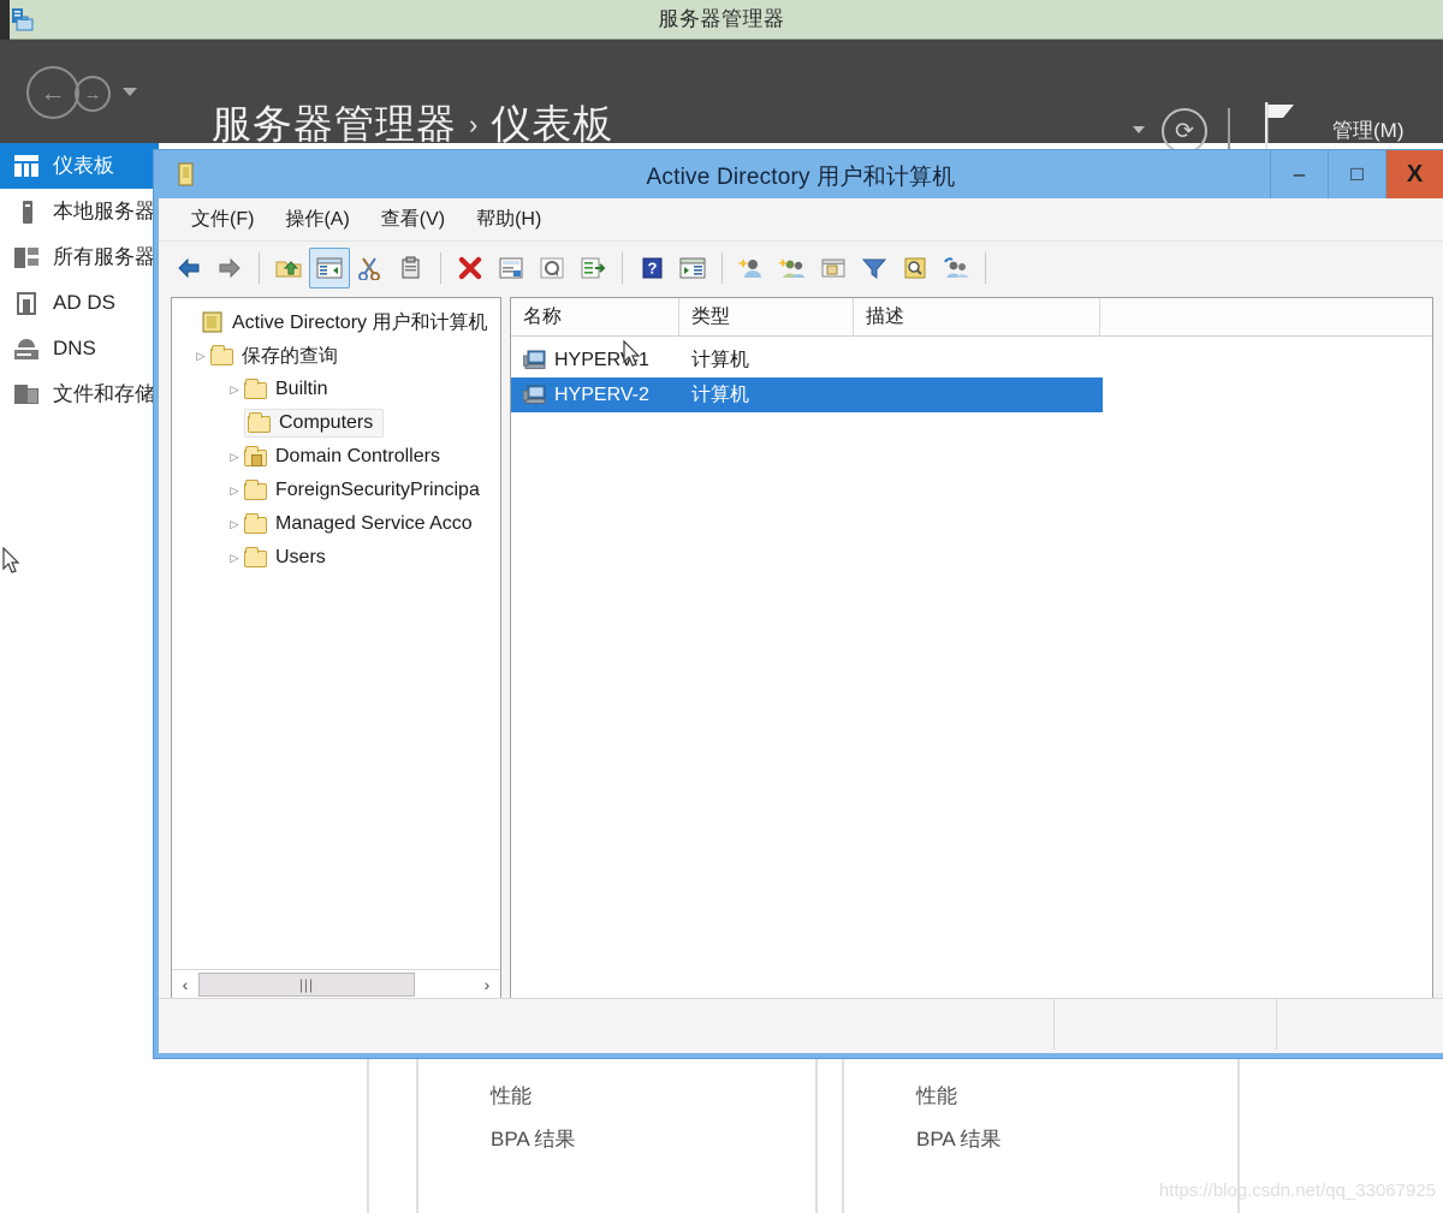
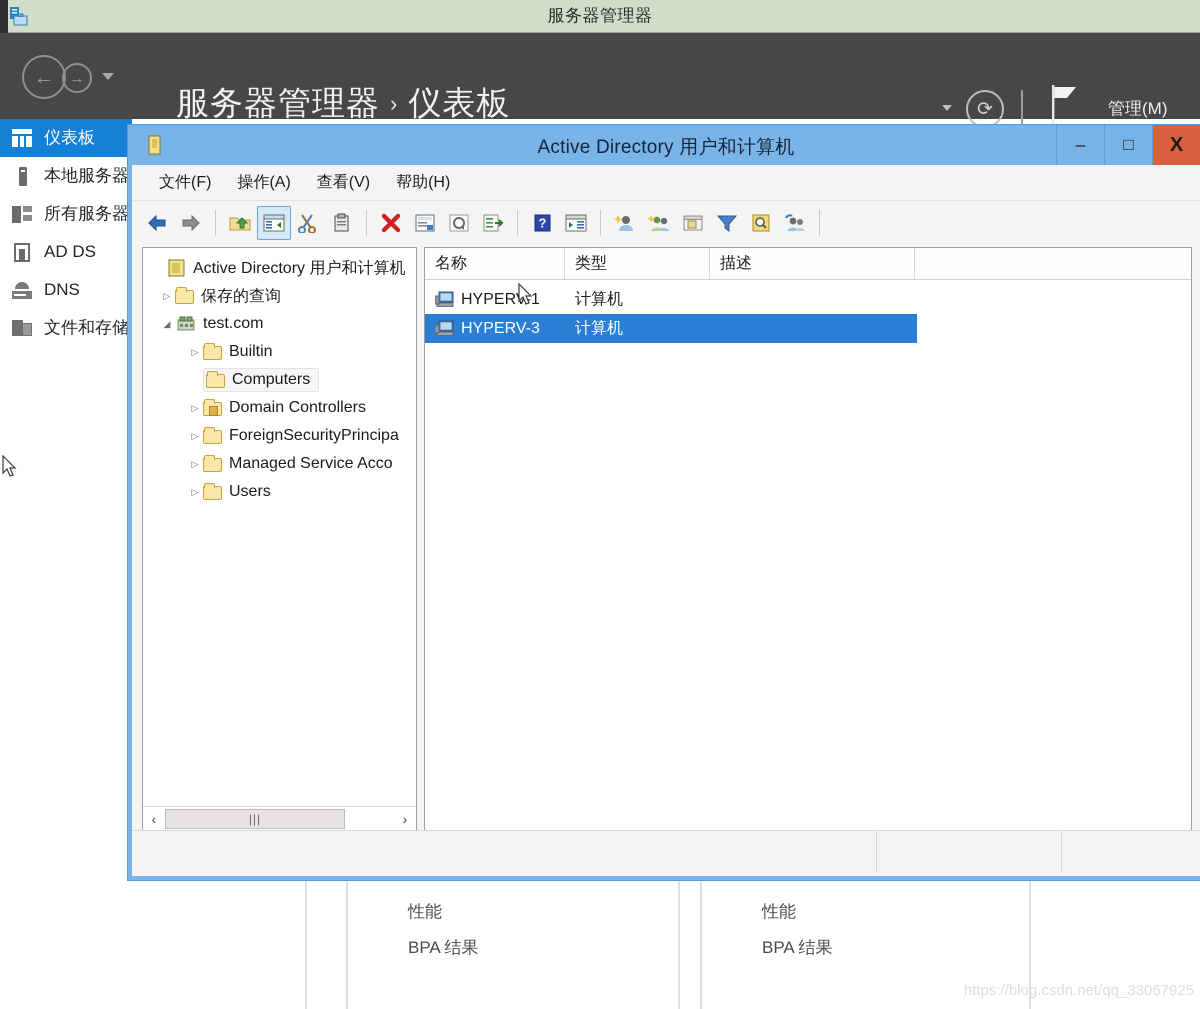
  服务器管理器
  ←
  →
  服务器管理器 › 仪表板
  ⟳
  管理(M)
  仪表板
  本地服务器
  所有服务器
  AD DS
  DNS
  文件和存储
  性能
  BPA 结果
  性能
  BPA 结果
  https://blog.csdn.net/qq_33067925
  Active Directory 用户和计算机
  –
  □
  X
  文件(F)
  操作(A)
  查看(V)
  帮助(H)
  ?
  Active Directory 用户和计算机
  ▷
  保存的查询
+ ◢
+ test.com
  ▷
  Builtin
  Computers
  ▷
  Domain Controllers
  ▷
  ForeignSecurityPrincipa
  ▷
  Managed Service Acco
  ▷
  Users
  ‹
  |||
  ›
  名称
  类型
  描述
  HYPER-1
  计算机
- HYPERV-2
+ HYPERV-3
  计算机
